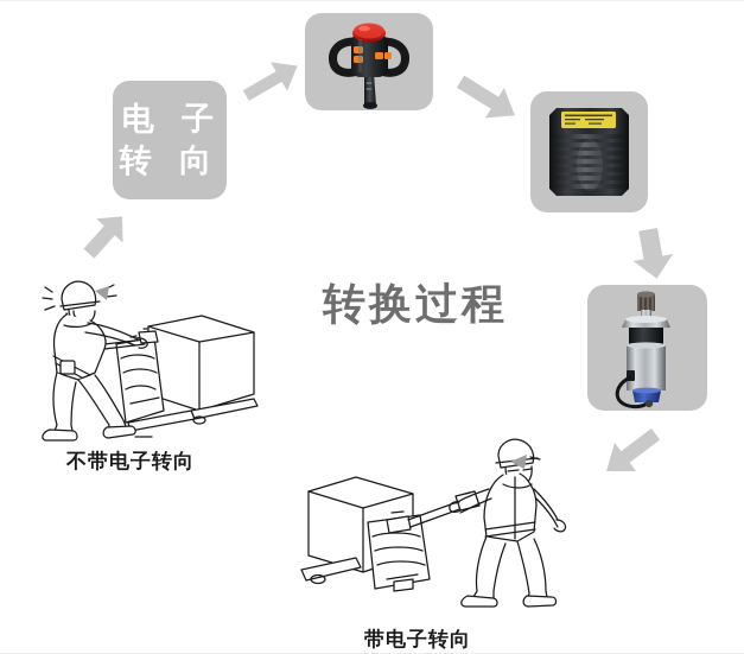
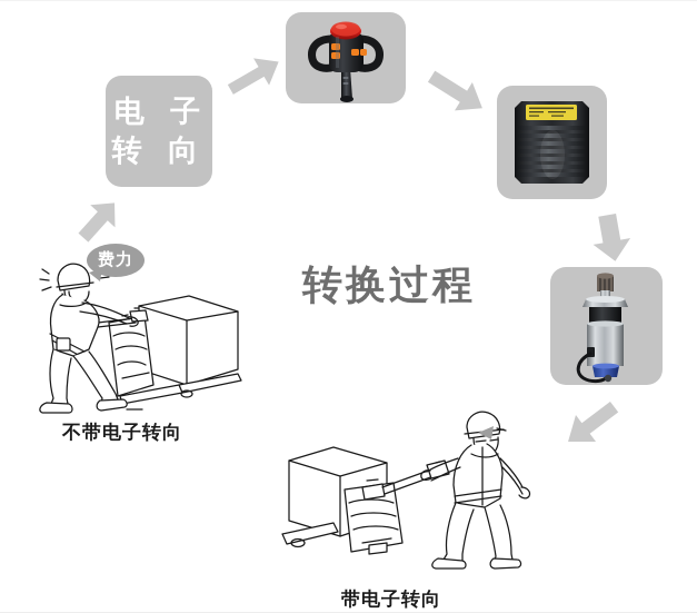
  电 子
  转 向
  转换过程
+ 费力
  不带电子转向
  带电子转向
